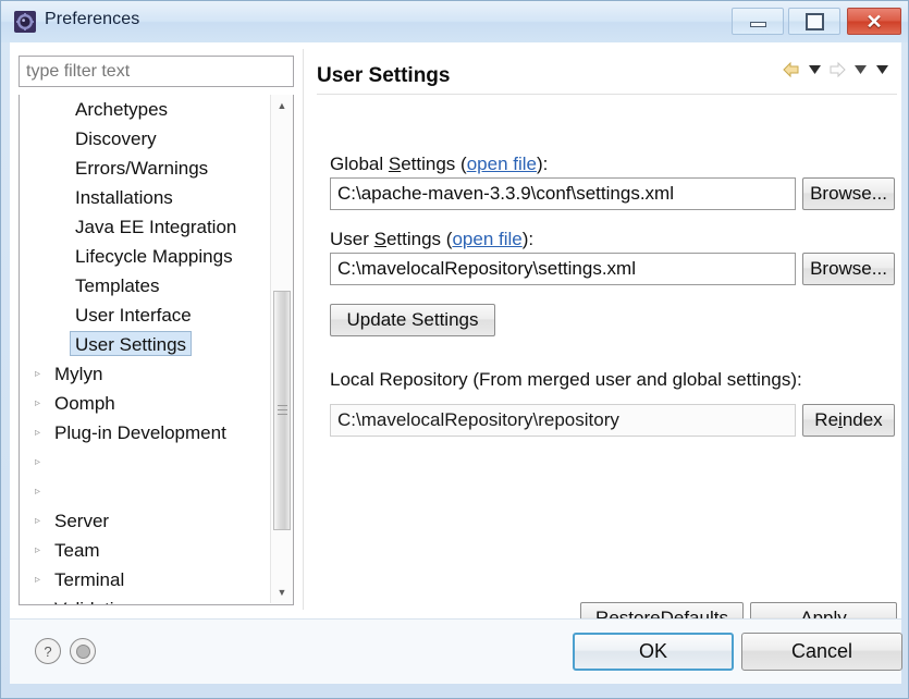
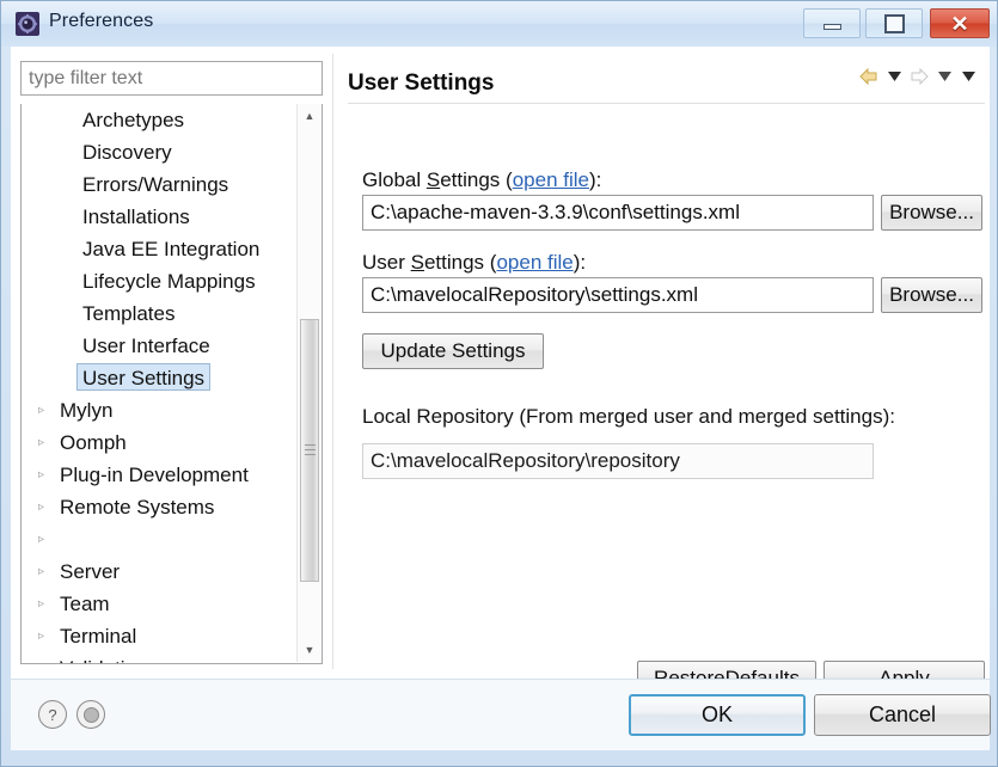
  Preferences
  ✕
  type filter text
  Archetypes
  Discovery
  Errors/Warnings
  Installations
  Java EE Integration
  Lifecycle Mappings
  Templates
  User Interface
  User Settings
  ▹
  Mylyn
  ▹
  Oomph
  ▹
  Plug-in Development
  ▹
+ Remote Systems
  ▹
  ▹
  Server
  ▹
  Team
  ▹
  Terminal
  ▲
  ▼
  User Settings
  Global Settings (open file):
  C:\apache-maven-3.3.9\conf\settings.xml
  Browse...
  User Settings (open file):
  C:\mavelocalRepository\settings.xml
  Browse...
  Update Settings
- Local Repository (From merged user and global settings):
+ Local Repository (From merged user and merged settings):
  C:\mavelocalRepository\repository
- Re
- i
- ndex
  ?
  OK
  Cancel
